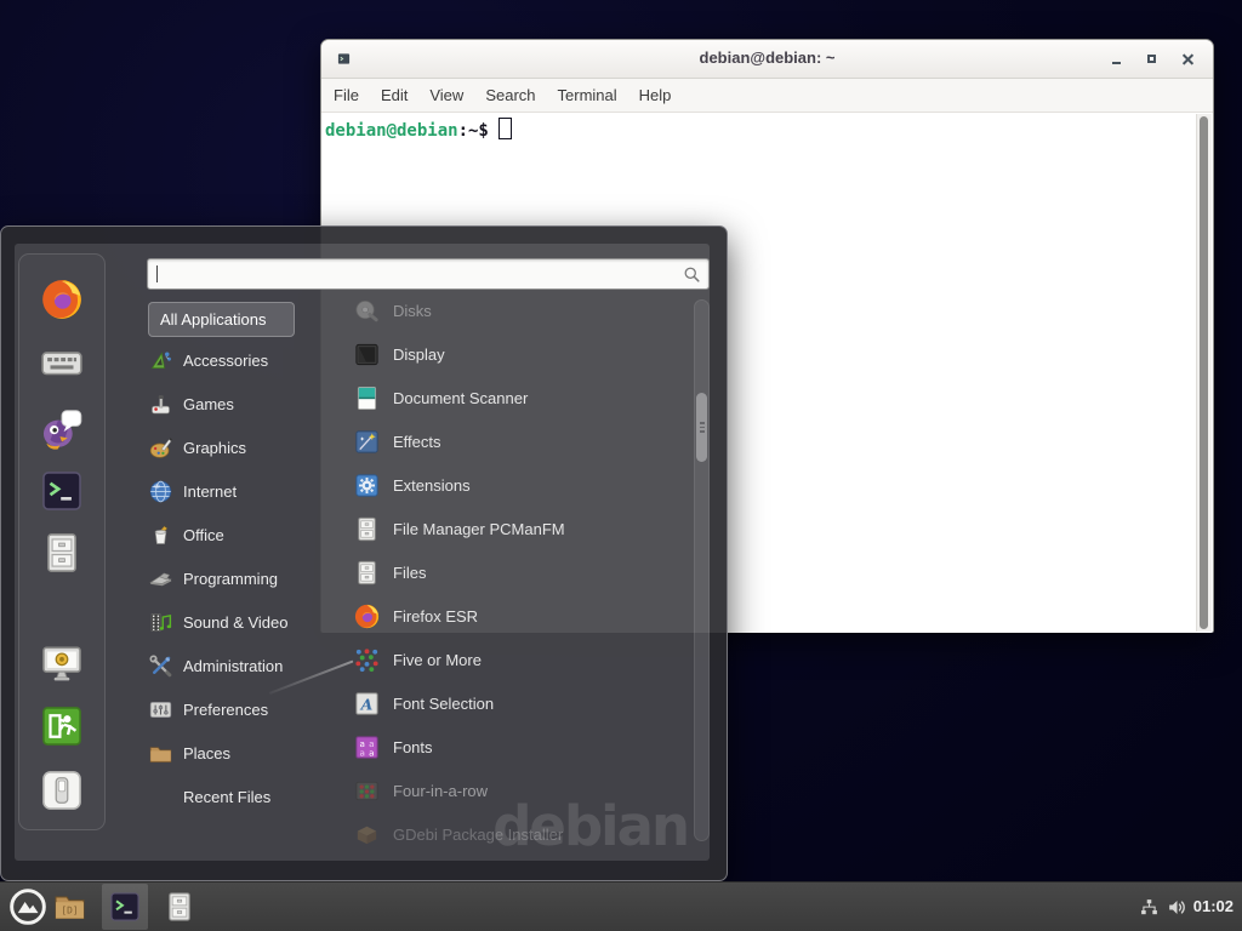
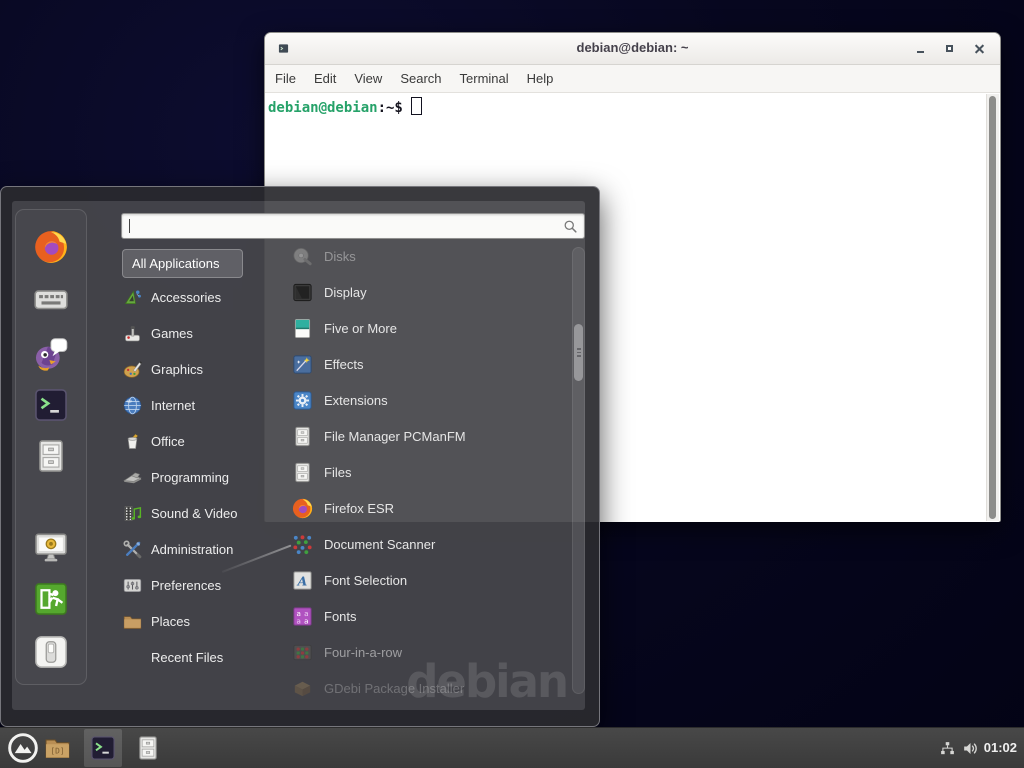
  debian@debian: ~
  File
  Edit
  View
  Search
  Terminal
  Help
  debian@debian:~$
  All Applications
  Accessories
  Games
  Graphics
  Internet
  Office
  Programming
  Sound & Video
  Administration
  Preferences
  Places
  Recent Files
  Disks
  Display
- Document Scanner
+ Five or More
  Effects
  Extensions
  File Manager PCManFM
  Files
  Firefox ESR
- Five or More
+ Document Scanner
  A
  Font Selection
  a
  a
  a
  a
  Fonts
  Four-in-a-row
  GDebi Package Installer
  debian
  [D]
  01:02
